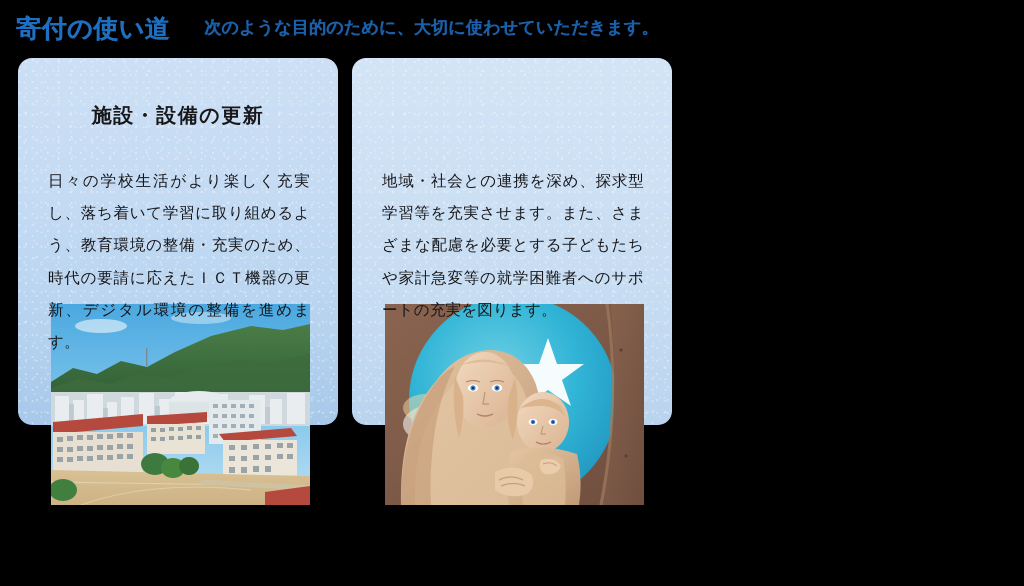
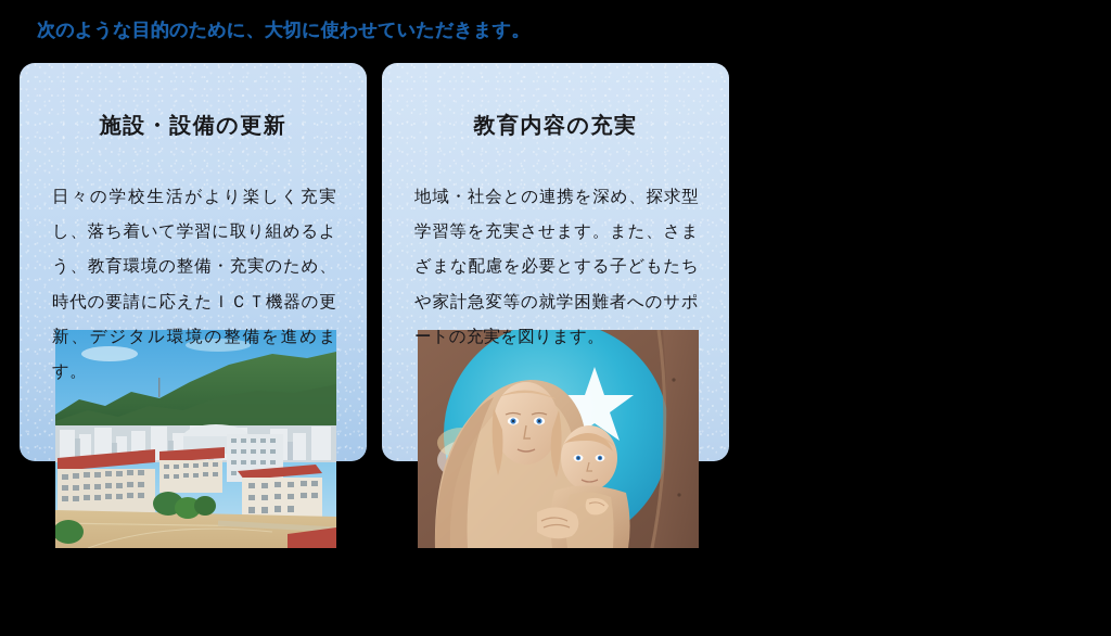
- 寄付の使い道
  次のような目的のために、大切に使わせていただきます。
  施設・設備の更新
  日々の学校生活がより楽しく充実し、落ち着いて学習に取り組めるよう、教育環境の整備・充実のため、時代の要請に応えたＩＣＴ機器の更新、デジタル環境の整備を進めます。
+ 教育内容の充実
  地域・社会との連携を深め、探求型学習等を充実させます。また、さまざまな配慮を必要とする子どもたちや家計急変等の就学困難者へのサポートの充実を図ります。
